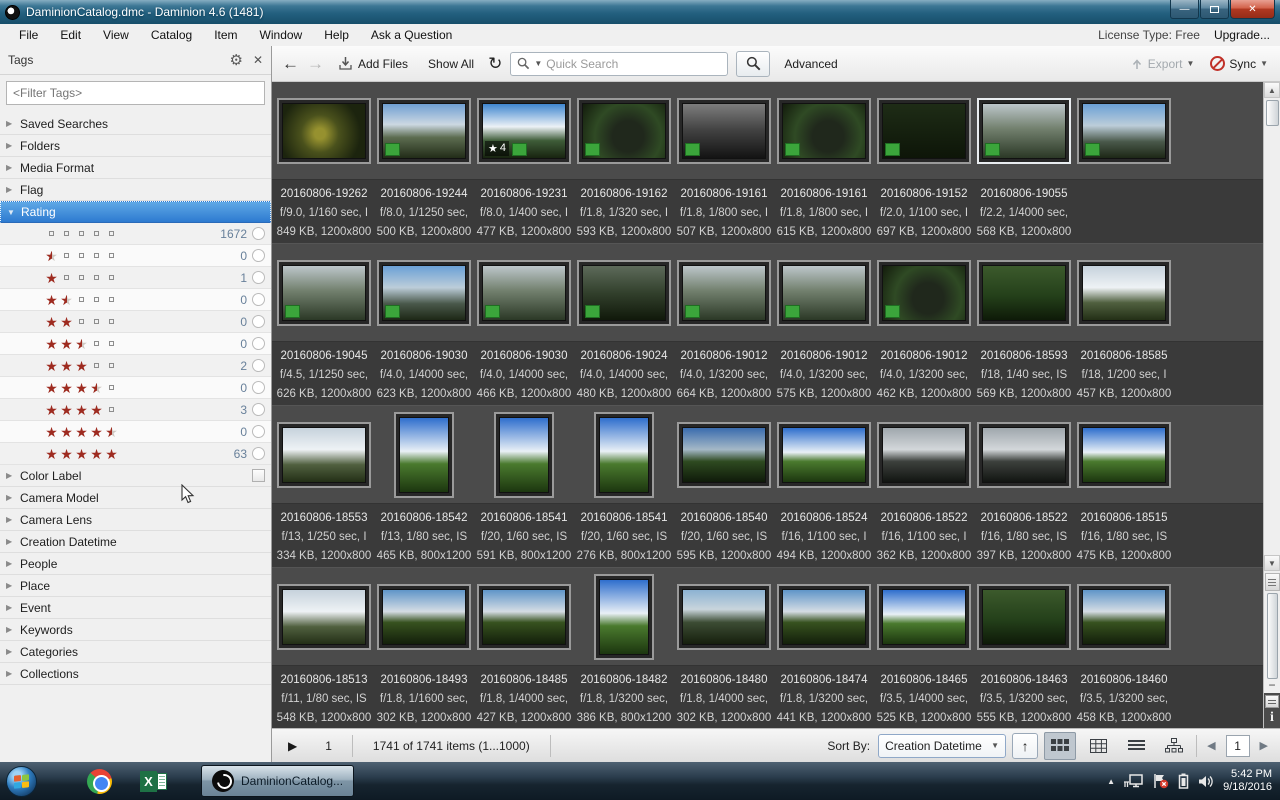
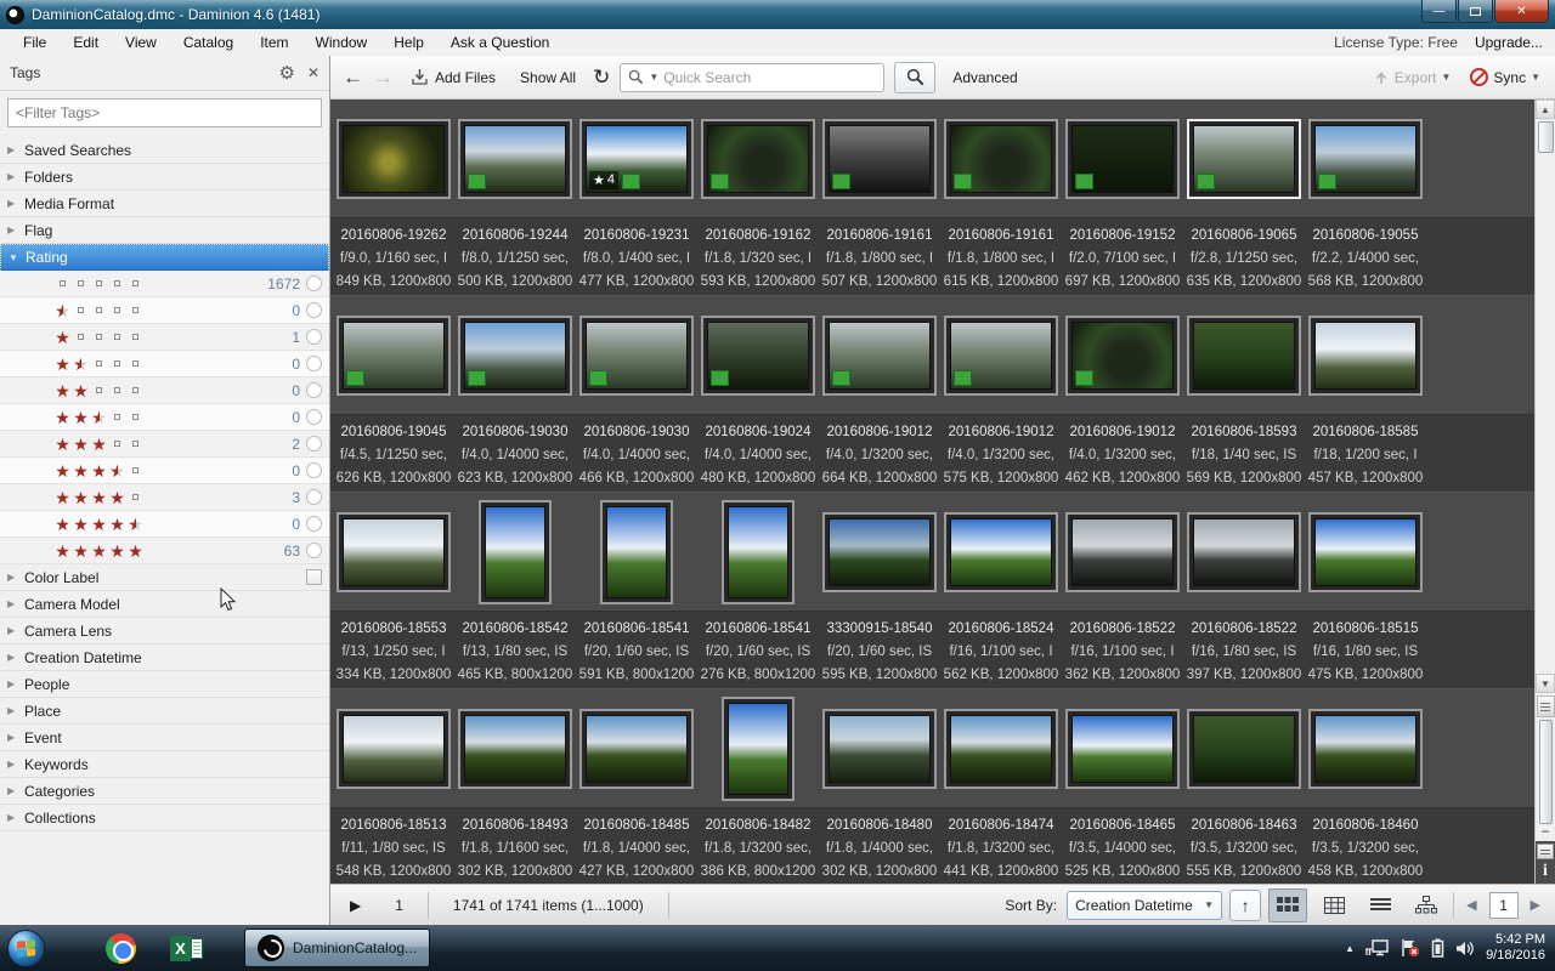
  DaminionCatalog.dmc - Daminion 4.6 (1481)
  —
  ✕
  File
  Edit
  View
  Catalog
  Item
  Window
  Help
  Ask a Question
  License Type: Free
  Upgrade...
  Tags
  ⚙
  ✕
  <Filter Tags>
  ▶
  Saved Searches
  ▶
  Folders
  ▶
  Media Format
  ▶
  Flag
  ▼
  Rating
  1672
  ★
  0
  ★
  1
  ★
  ★
  0
  ★
  ★
  0
  ★
  ★
  ★
  0
  ★
  ★
  ★
  2
  ★
  ★
  ★
  ★
  0
  ★
  ★
  ★
  ★
  3
  ★
  ★
  ★
  ★
  ★
  0
  ★
  ★
  ★
  ★
  ★
  63
  ▶
  Color Label
  ▶
  Camera Model
  ▶
  Camera Lens
  ▶
  Creation Datetime
  ▶
  People
  ▶
  Place
  ▶
  Event
  ▶
  Keywords
  ▶
  Categories
  ▶
  Collections
  ←
  →
  Add Files
  Show All
  ↻
  ▼
  Quick Search
  Advanced
  Export
  ▼
  Sync
  ▼
  ★
  4
  20160806-19262
  f/9.0, 1/160 sec, I
  849 KB, 1200x800
  20160806-19244
  f/8.0, 1/1250 sec,
  500 KB, 1200x800
  20160806-19231
  f/8.0, 1/400 sec, I
  477 KB, 1200x800
  20160806-19162
  f/1.8, 1/320 sec, I
  593 KB, 1200x800
  20160806-19161
  f/1.8, 1/800 sec, I
  507 KB, 1200x800
  20160806-19161
  f/1.8, 1/800 sec, I
  615 KB, 1200x800
  20160806-19152
- f/2.0, 1/100 sec, I
+ f/2.0, 7/100 sec, I
  697 KB, 1200x800
+ 20160806-19065
+ f/2.8, 1/1250 sec,
+ 635 KB, 1200x800
  20160806-19055
  f/2.2, 1/4000 sec,
  568 KB, 1200x800
  20160806-19045
  f/4.5, 1/1250 sec,
  626 KB, 1200x800
  20160806-19030
  f/4.0, 1/4000 sec,
  623 KB, 1200x800
  20160806-19030
  f/4.0, 1/4000 sec,
  466 KB, 1200x800
  20160806-19024
  f/4.0, 1/4000 sec,
  480 KB, 1200x800
  20160806-19012
  f/4.0, 1/3200 sec,
  664 KB, 1200x800
  20160806-19012
  f/4.0, 1/3200 sec,
  575 KB, 1200x800
  20160806-19012
  f/4.0, 1/3200 sec,
  462 KB, 1200x800
  20160806-18593
  f/18, 1/40 sec, IS
  569 KB, 1200x800
  20160806-18585
  f/18, 1/200 sec, I
  457 KB, 1200x800
  20160806-18553
  f/13, 1/250 sec, I
  334 KB, 1200x800
  20160806-18542
  f/13, 1/80 sec, IS
  465 KB, 800x1200
  20160806-18541
  f/20, 1/60 sec, IS
  591 KB, 800x1200
  20160806-18541
  f/20, 1/60 sec, IS
  276 KB, 800x1200
- 20160806-18540
+ 33300915-18540
  f/20, 1/60 sec, IS
  595 KB, 1200x800
  20160806-18524
  f/16, 1/100 sec, I
- 494 KB, 1200x800
+ 562 KB, 1200x800
  20160806-18522
  f/16, 1/100 sec, I
  362 KB, 1200x800
  20160806-18522
  f/16, 1/80 sec, IS
  397 KB, 1200x800
  20160806-18515
  f/16, 1/80 sec, IS
  475 KB, 1200x800
  20160806-18513
  f/11, 1/80 sec, IS
  548 KB, 1200x800
  20160806-18493
  f/1.8, 1/1600 sec,
  302 KB, 1200x800
  20160806-18485
  f/1.8, 1/4000 sec,
  427 KB, 1200x800
  20160806-18482
  f/1.8, 1/3200 sec,
  386 KB, 800x1200
  20160806-18480
  f/1.8, 1/4000 sec,
  302 KB, 1200x800
  20160806-18474
  f/1.8, 1/3200 sec,
  441 KB, 1200x800
  20160806-18465
  f/3.5, 1/4000 sec,
  525 KB, 1200x800
  20160806-18463
  f/3.5, 1/3200 sec,
  555 KB, 1200x800
  20160806-18460
  f/3.5, 1/3200 sec,
  458 KB, 1200x800
  ▲
  ▼
  −
  i
  ▶
  1
  1741 of 1741 items (1...1000)
  Sort By:
  Creation Datetime
  ▼
  ↑
  ◀
  1
  ▶
  X
  DaminionCatalog...
  ▲
  5:42 PM
  9/18/2016
